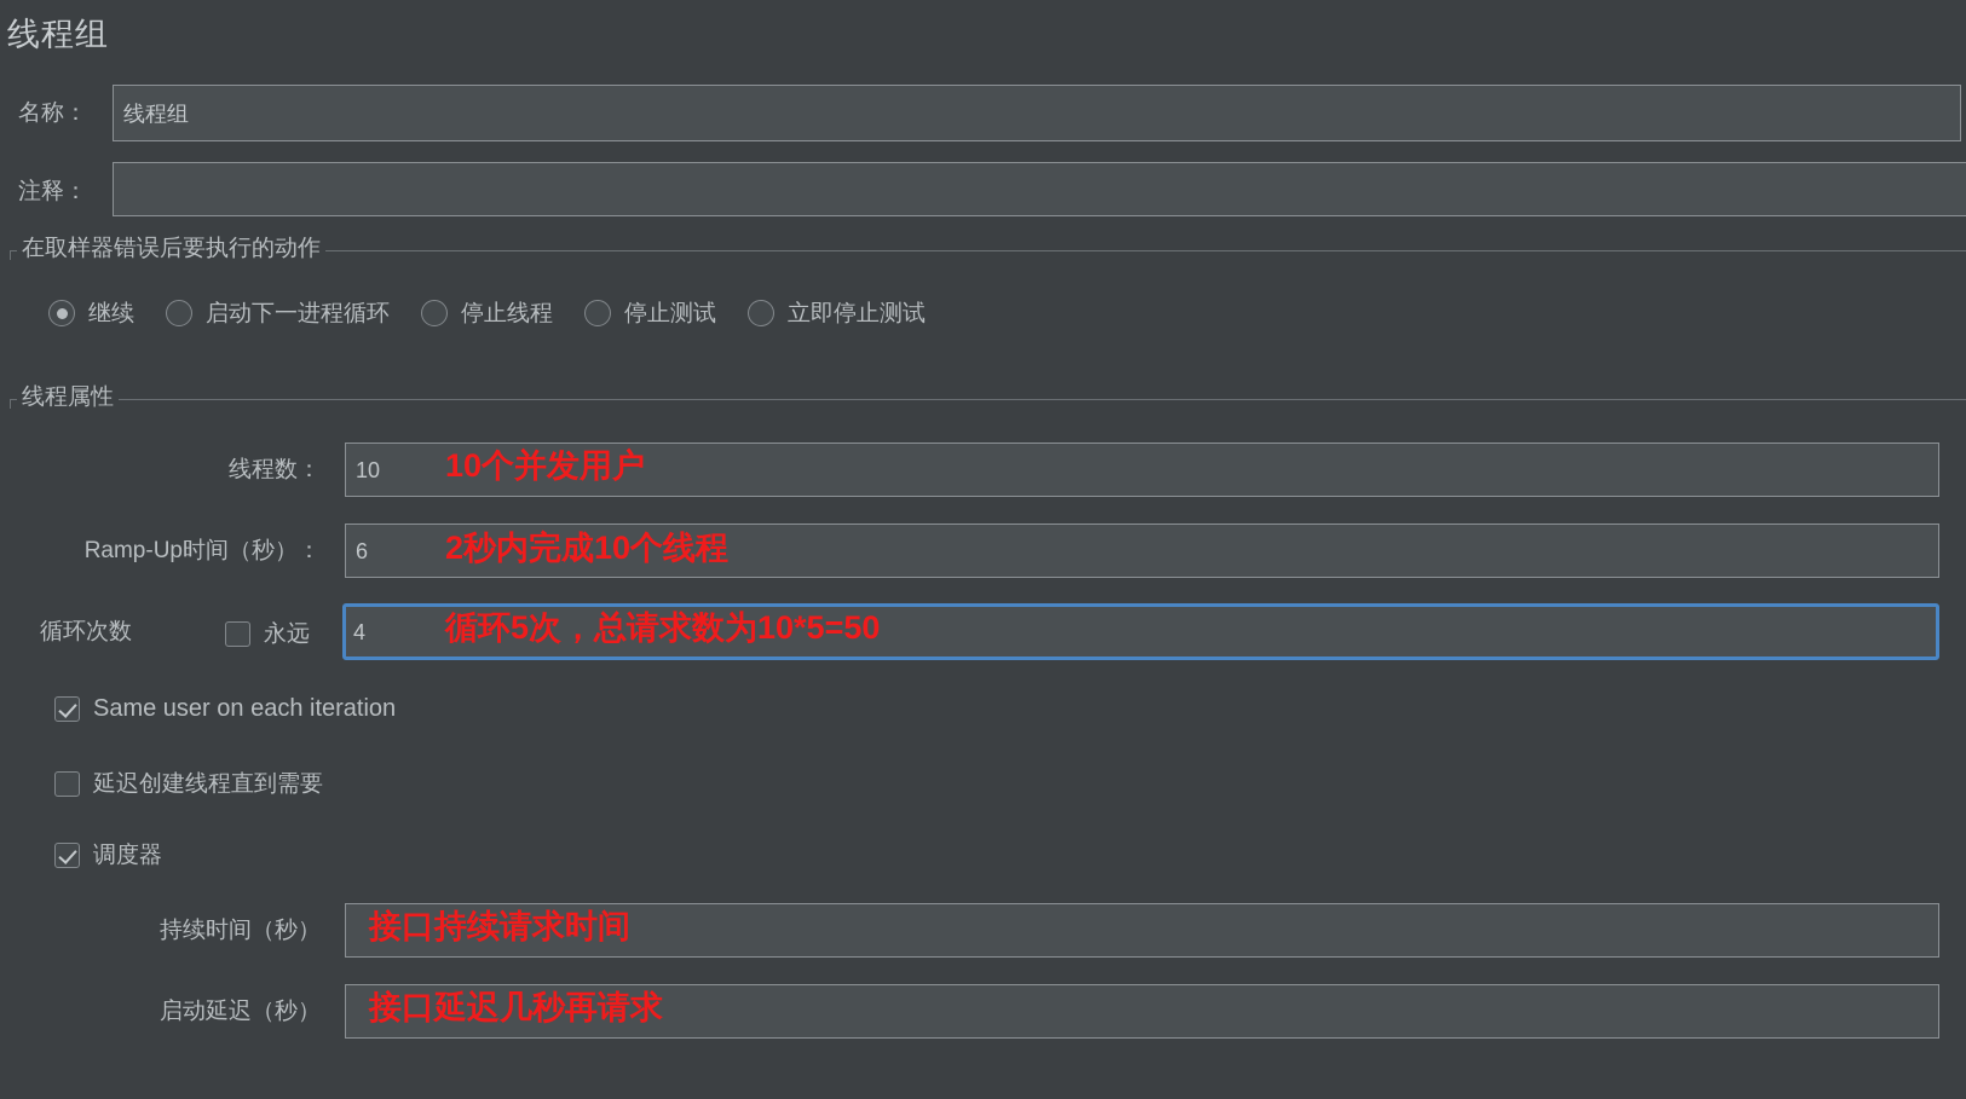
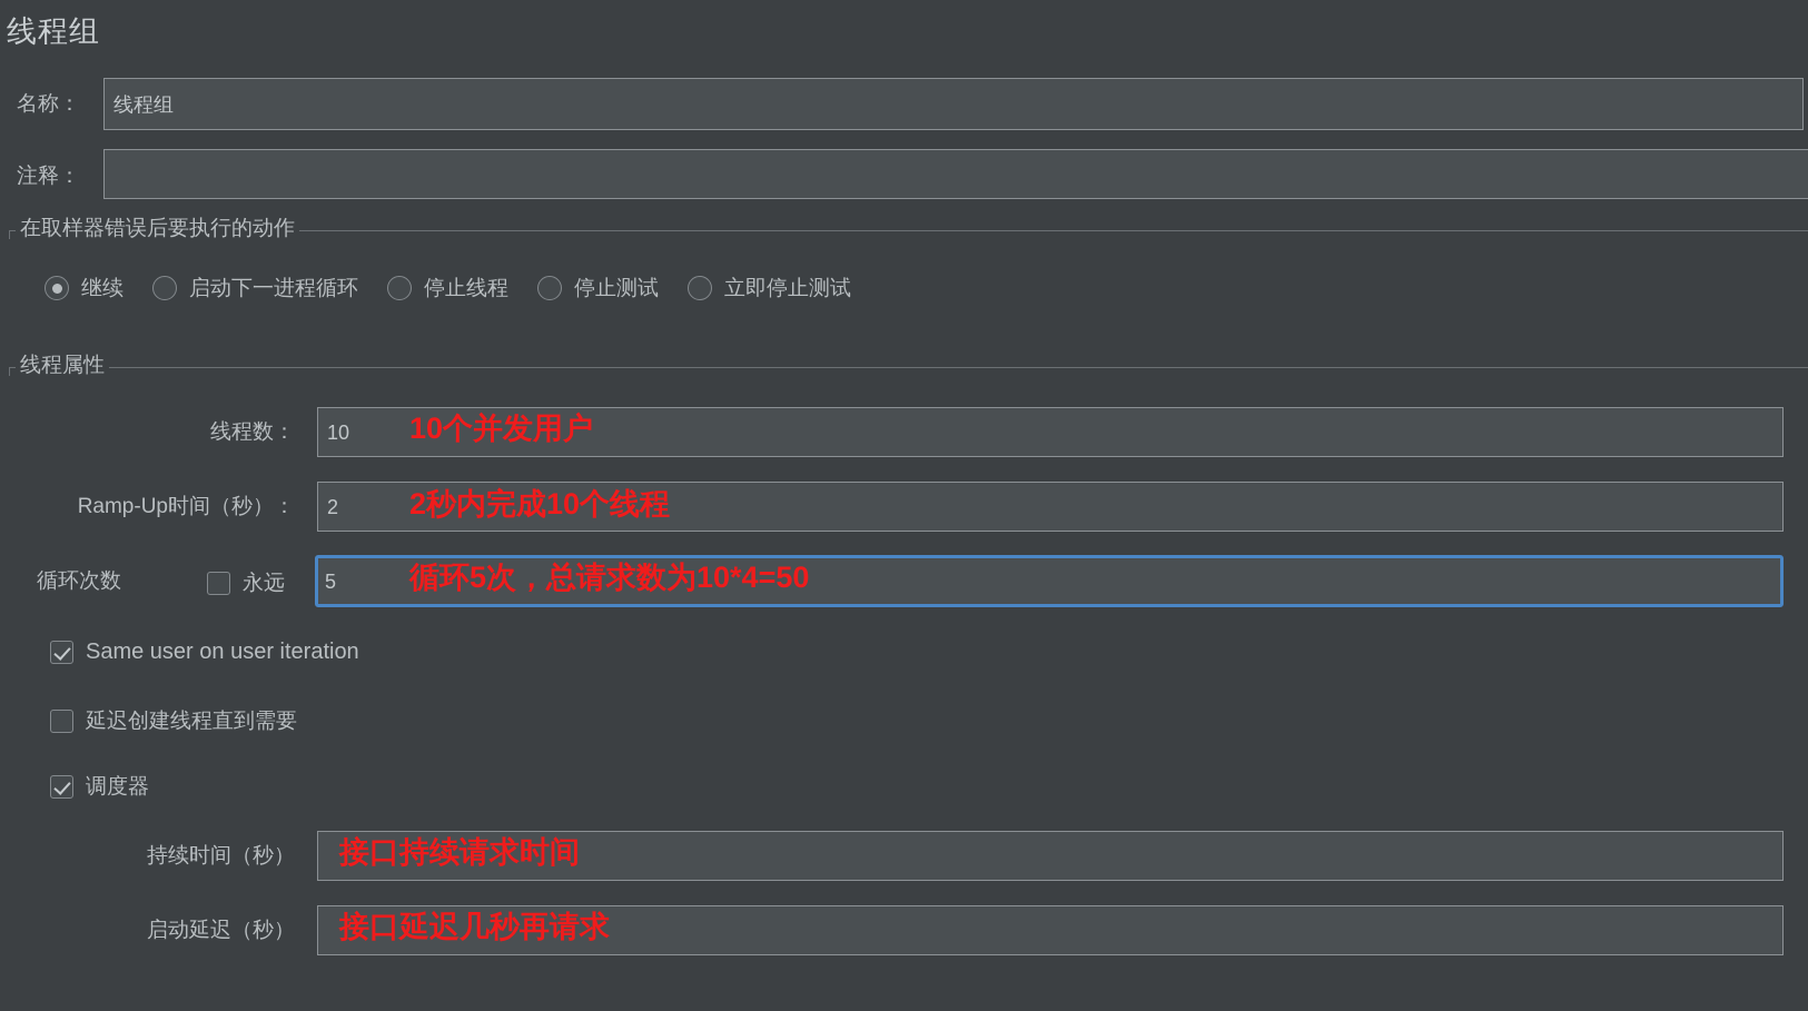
  线程组
  名称：
  线程组
  注释：
  在取样器错误后要执行的动作
  继续
  启动下一进程循环
  停止线程
  停止测试
  立即停止测试
  线程属性
  线程数：
  10
  10个并发用户
  Ramp-Up时间（秒）：
- 6
+ 2
  2秒内完成10个线程
  循环次数
  永远
- 4
+ 5
- 循环5次，总请求数为10*5=50
+ 循环5次，总请求数为10*4=50
- Same user on each iteration
+ Same user on user iteration
  延迟创建线程直到需要
  调度器
  持续时间（秒）
  接口持续请求时间
  启动延迟（秒）
  接口延迟几秒再请求
